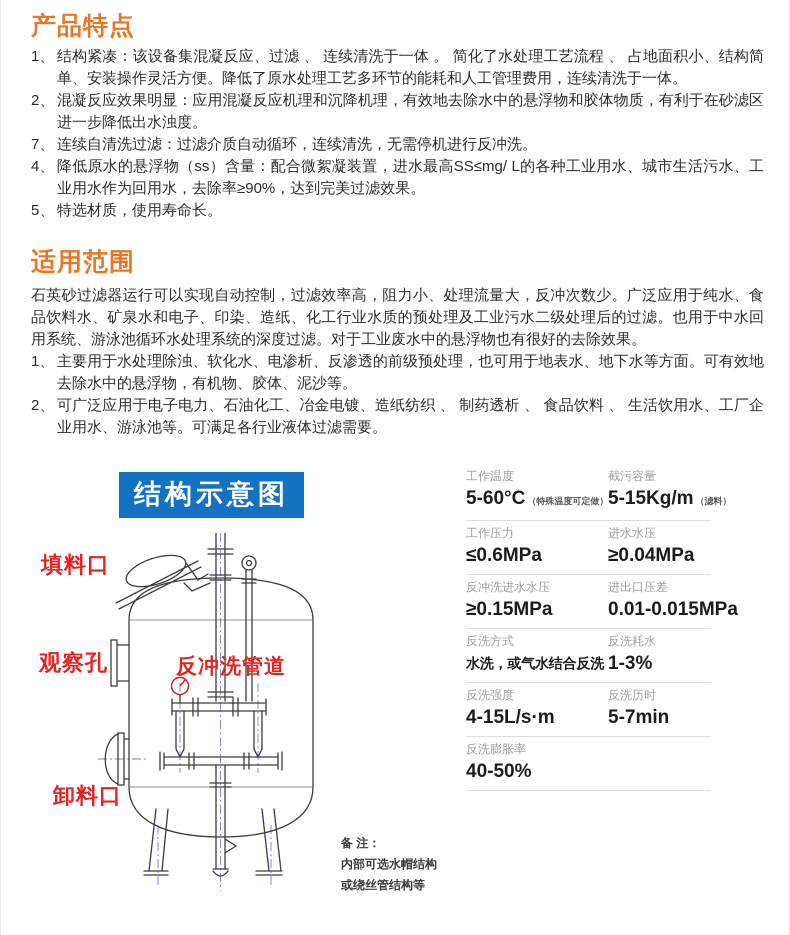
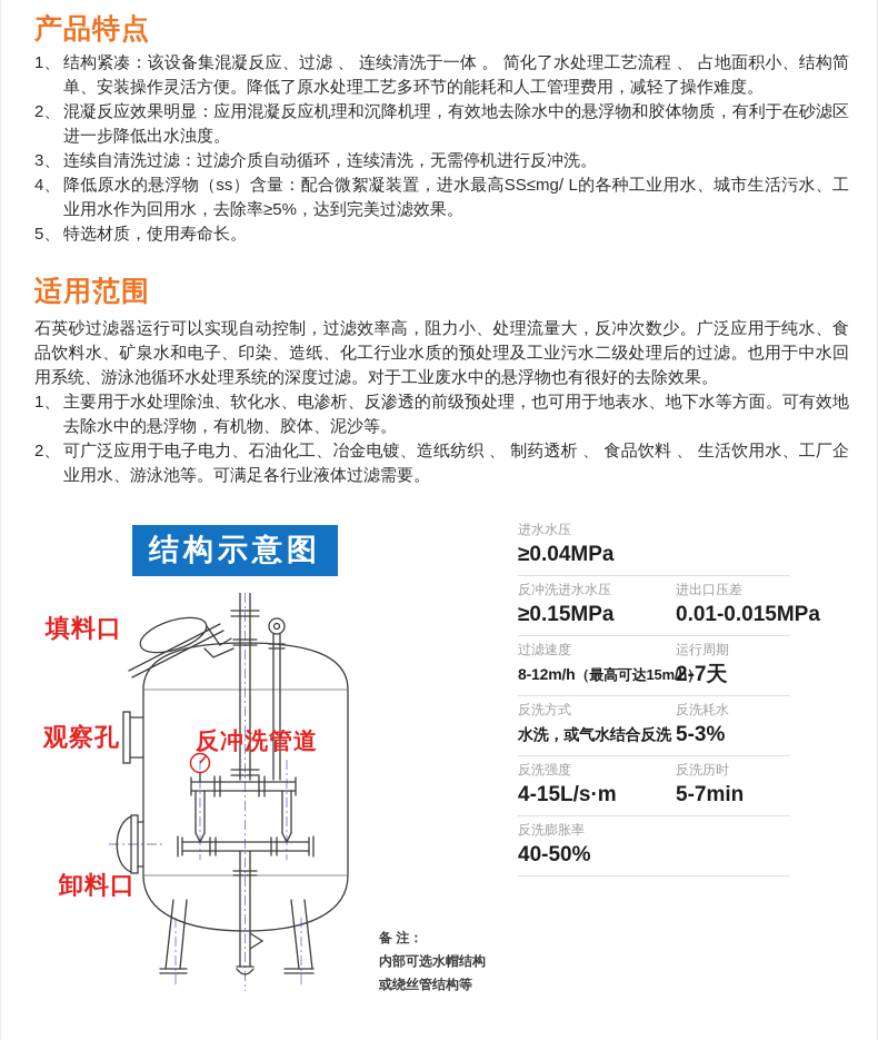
  产品特点
  1、
- 结构紧凑：该设备集混凝反应、过滤 、 连续清洗于一体 。 简化了水处理工艺流程 、 占地面积小、结构简单、安装操作灵活方便。降低了原水处理工艺多环节的能耗和人工管理费用，连续清洗于一体。
+ 结构紧凑：该设备集混凝反应、过滤 、 连续清洗于一体 。 简化了水处理工艺流程 、 占地面积小、结构简单、安装操作灵活方便。降低了原水处理工艺多环节的能耗和人工管理费用，减轻了操作难度。
  2、
  混凝反应效果明显：应用混凝反应机理和沉降机理，有效地去除水中的悬浮物和胶体物质，有利于在砂滤区进一步降低出水浊度。
- 7、
+ 3、
  连续自清洗过滤：过滤介质自动循环，连续清洗，无需停机进行反冲洗。
  4、
- 降低原水的悬浮物（ss）含量：配合微絮凝装置，进水最高SS≤mg/ L的各种工业用水、城市生活污水、工业用水作为回用水，去除率≥90%，达到完美过滤效果。
+ 降低原水的悬浮物（ss）含量：配合微絮凝装置，进水最高SS≤mg/ L的各种工业用水、城市生活污水、工业用水作为回用水，去除率≥5%，达到完美过滤效果。
  5、
  特选材质，使用寿命长。
  适用范围
  石英砂过滤器运行可以实现自动控制，过滤效率高，阻力小、处理流量大，反冲次数少。广泛应用于纯水、食品饮料水、矿泉水和电子、印染、造纸、化工行业水质的预处理及工业污水二级处理后的过滤。也用于中水回用系统、游泳池循环水处理系统的深度过滤。对于工业废水中的悬浮物也有很好的去除效果。
  1、
  主要用于水处理除浊、软化水、电渗析、反渗透的前级预处理，也可用于地表水、地下水等方面。可有效地去除水中的悬浮物，有机物、胶体、泥沙等。
  2、
  可广泛应用于电子电力、石油化工、冶金电镀、造纸纺织 、 制药透析 、 食品饮料 、 生活饮用水、工厂企业用水、游泳池等。可满足各行业液体过滤需要。
  结构示意图
  填料口
  观察孔
  反冲洗管道
  卸料口
  备 注：
  内部可选水帽结构
  或绕丝管结构等
- 工作温度
- 5-60°C （特殊温度可定做）
- 截污容量
- 5-15Kg/m （滤料）
- 工作压力
- ≤0.6MPa
  进水水压
  ≥0.04MPa
  反冲洗进水水压
  ≥0.15MPa
  进出口压差
  0.01-0.015MPa
+ 过滤速度
+ 8-12m/h（最高可达15m/h）
+ 运行周期
+ 2-7天
  反洗方式
  水洗，或气水结合反洗
  反洗耗水
- 1-3%
+ 5-3%
  反洗强度
  4-15L/s·m
  反洗历时
  5-7min
  反洗膨胀率
  40-50%
